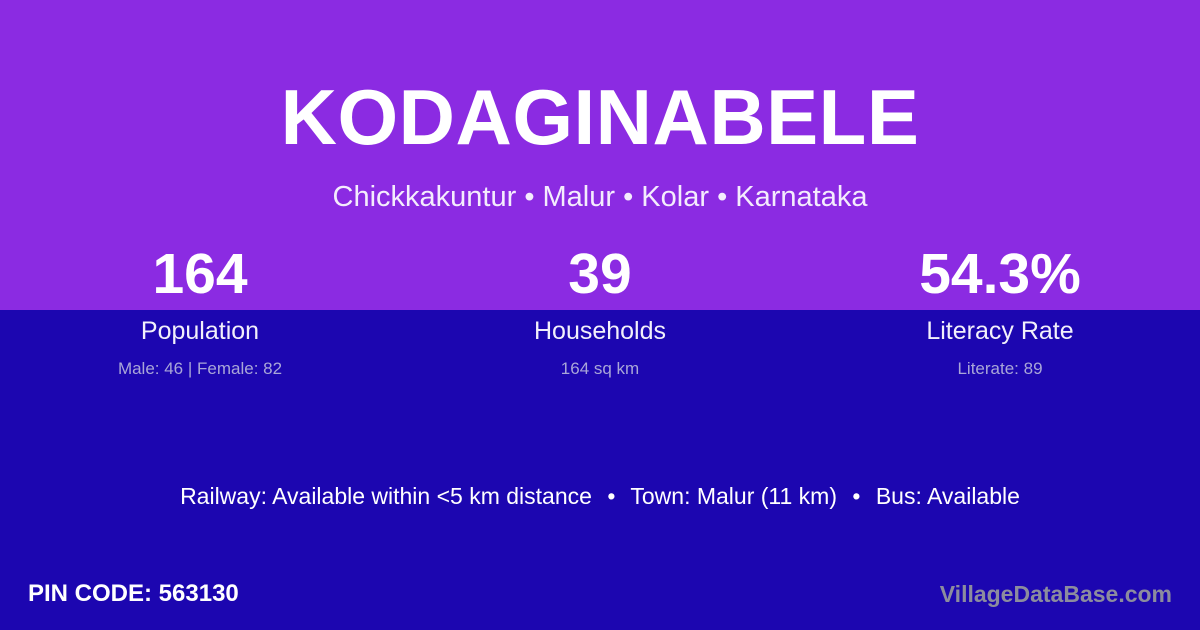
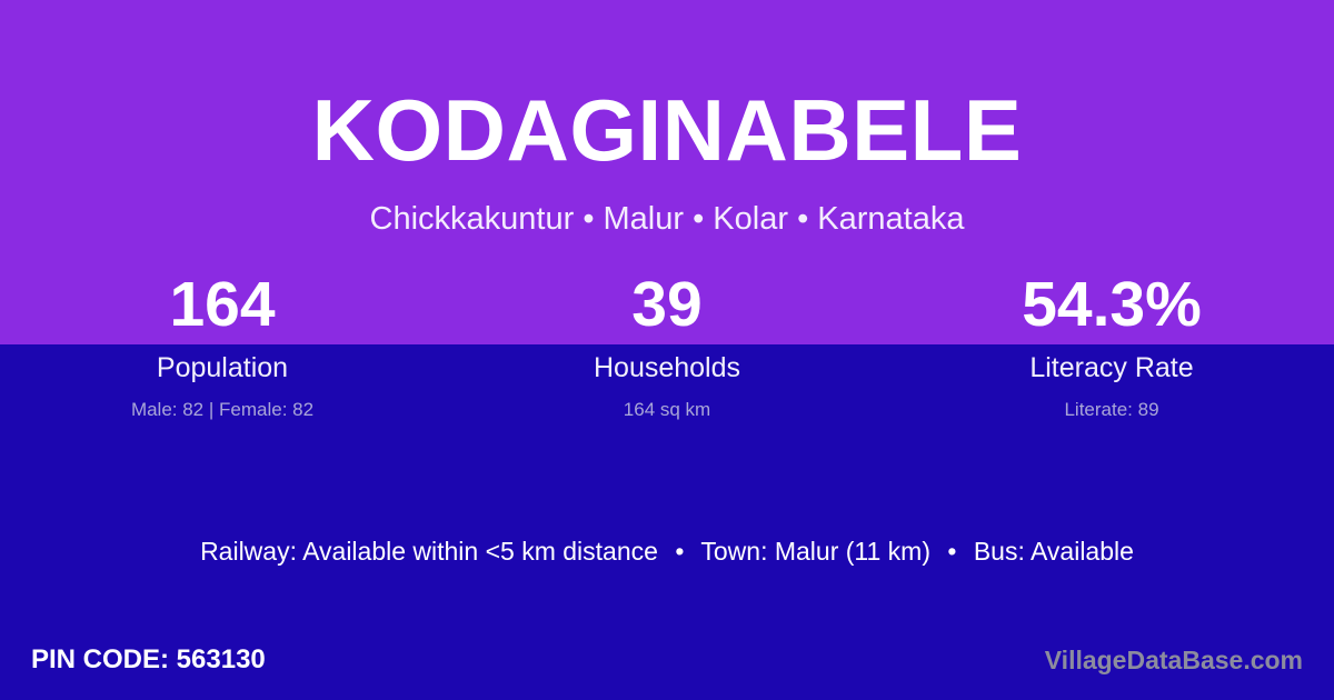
  KODAGINABELE
  Chickkakuntur • Malur • Kolar • Karnataka
  164
  Population
- Male: 46 | Female: 82
+ Male: 82 | Female: 82
  39
  Households
  164 sq km
  54.3%
  Literacy Rate
  Literate: 89
  Railway: Available within <5 km distance • Town: Malur (11 km) • Bus: Available
  PIN CODE: 563130
  VillageDataBase.com
